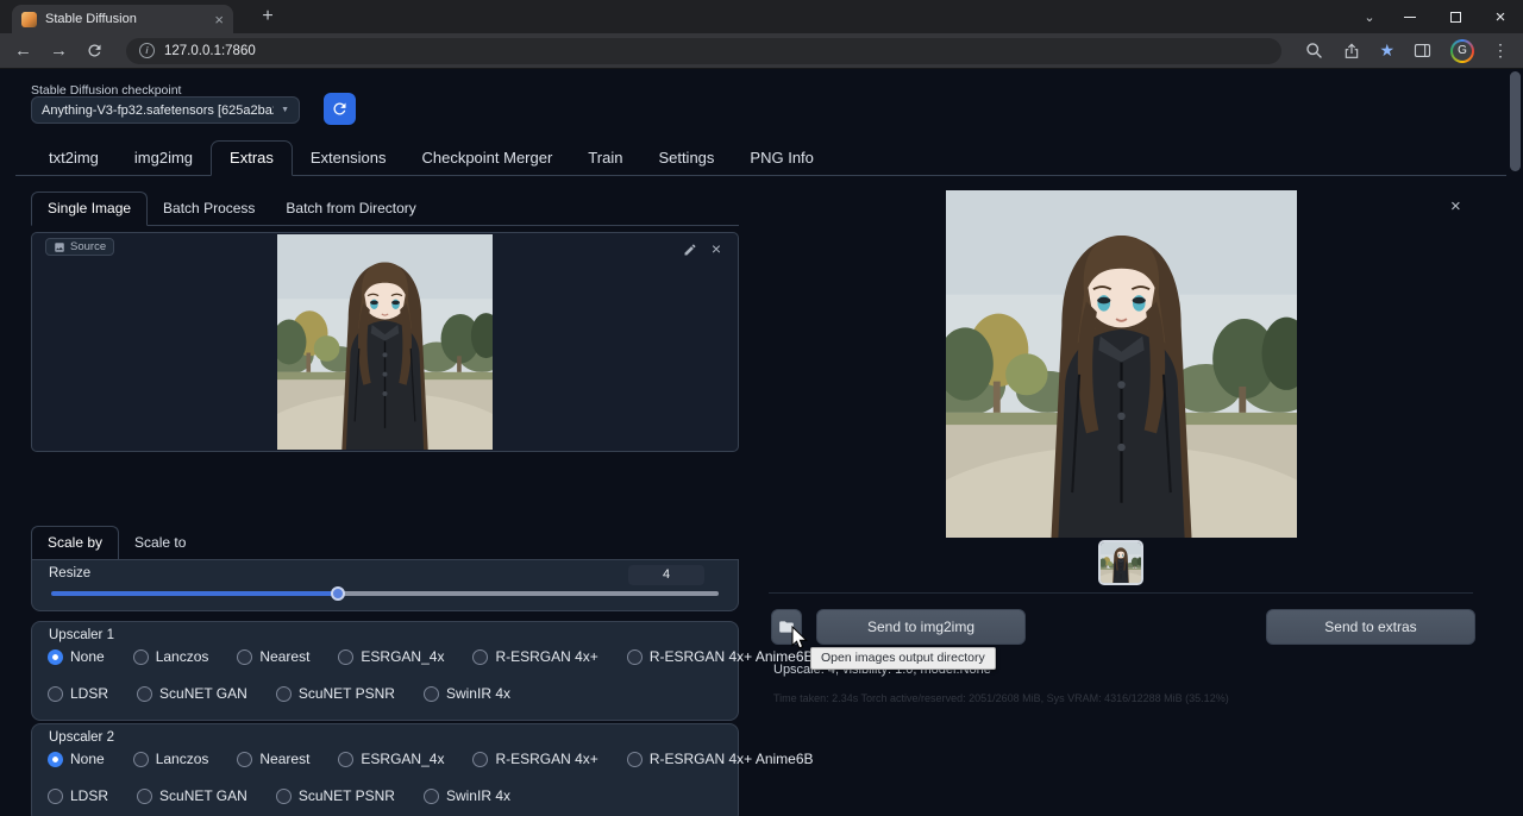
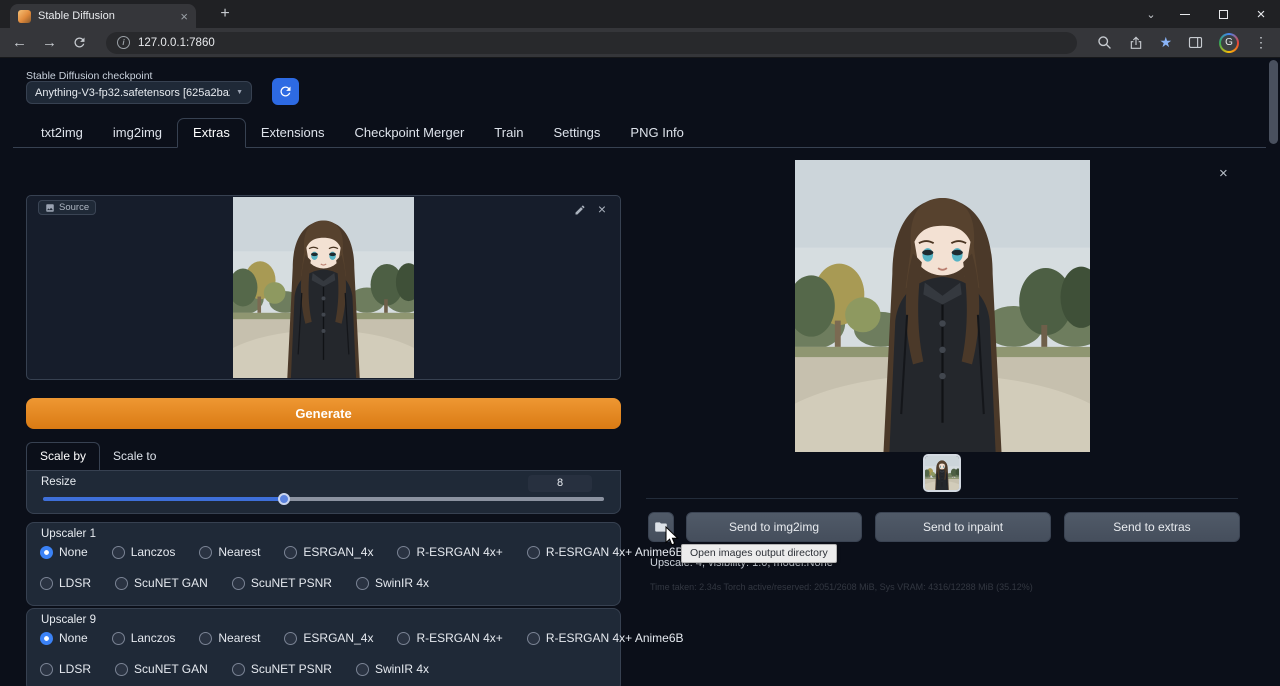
  Stable Diffusion
  ×
  +
  ⌄
  ×
  ←
  →
  i
  127.0.0.1:7860
  ★
  G
  ⋮
  Stable Diffusion checkpoint
  Anything-V3-fp32.safetensors [625a2ba
  txt2img
  img2img
  Extras
  Extensions
  Checkpoint Merger
  Train
  Settings
  PNG Info
- Single Image
- Batch Process
- Batch from Directory
  Source
  ×
+ Generate
  Scale by
  Scale to
  Resize
- 4
+ 8
  Upscaler 1
  None
  Lanczos
  Nearest
  ESRGAN_4x
  R-ESRGAN 4x+
  R-ESRGAN 4x+ Anime6B
  LDSR
  ScuNET GAN
  ScuNET PSNR
  SwinIR 4x
- Upscaler 2
+ Upscaler 9
  None
  Lanczos
  Nearest
  ESRGAN_4x
  R-ESRGAN 4x+
  R-ESRGAN 4x+ Anime6B
  LDSR
  ScuNET GAN
  ScuNET PSNR
  SwinIR 4x
  ×
  Send to img2img
+ Send to inpaint
  Send to extras
  Upscale: 4, visibility: 1.0, model:None
  Open images output directory
  Time taken: 2.34s Torch active/reserved: 2051/2608 MiB, Sys VRAM: 4316/12288 MiB (35.12%)
